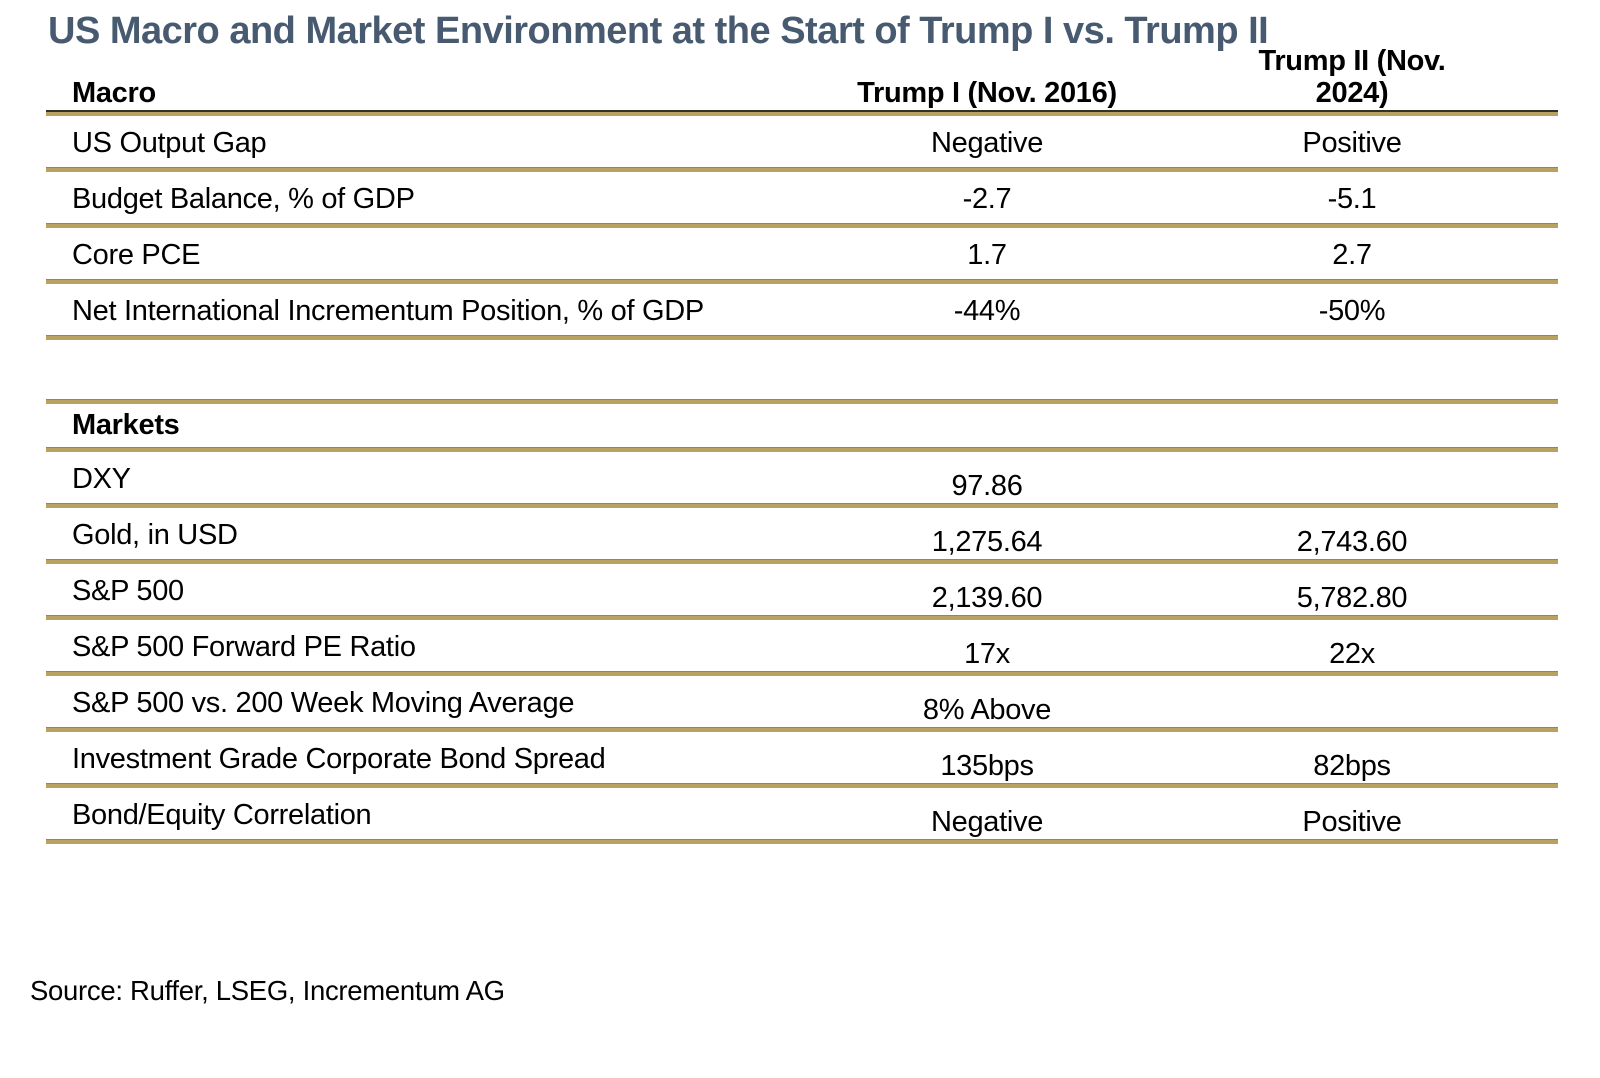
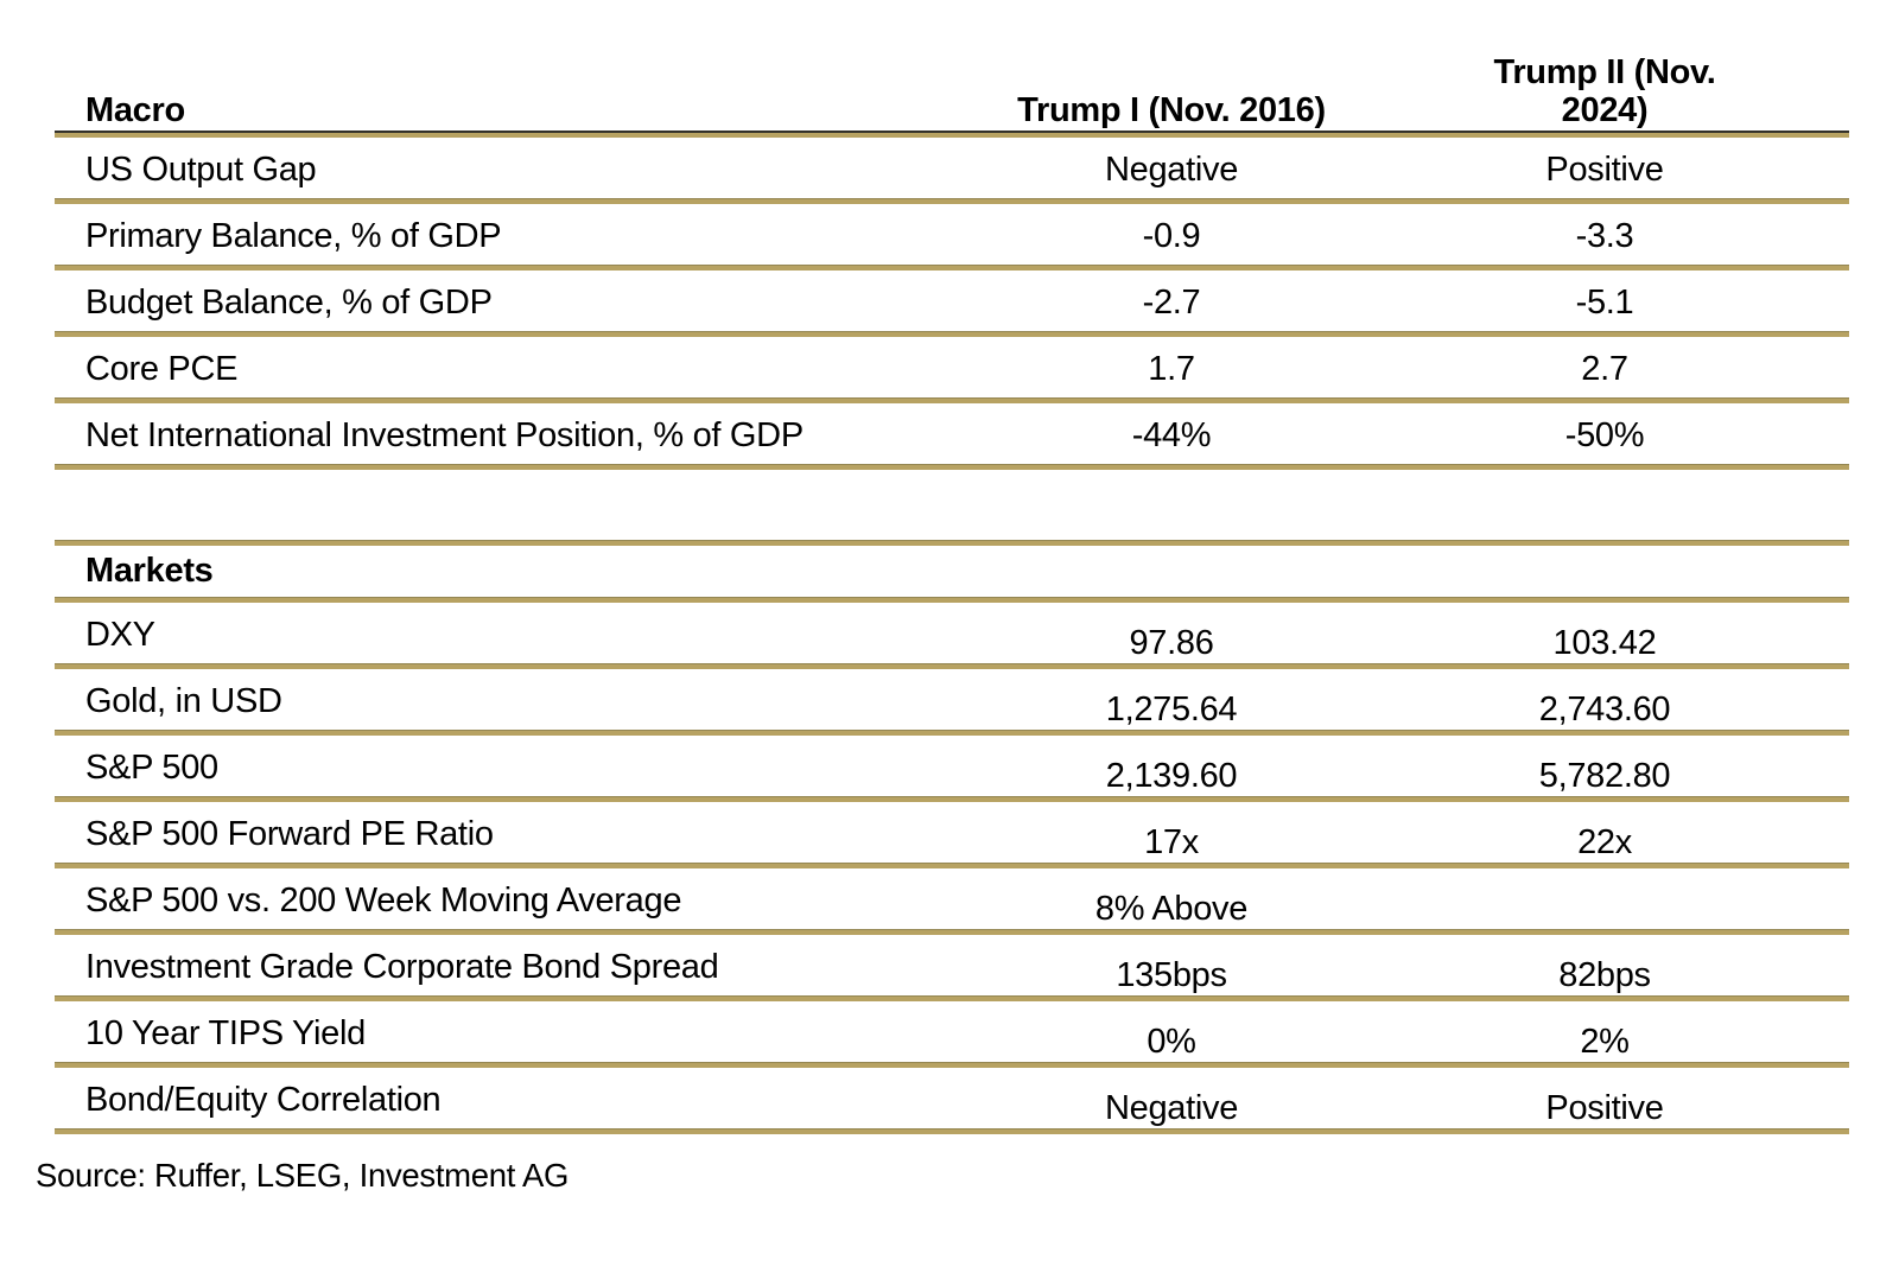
- US Macro and Market Environment at the Start of Trump I vs. Trump II
  Macro
  Trump I (Nov. 2016)
  Trump II (Nov. 2024)
  US Output Gap
  Negative
  Positive
+ Primary Balance, % of GDP
+ -0.9
+ -3.3
  Budget Balance, % of GDP
  -2.7
  -5.1
  Core PCE
  1.7
  2.7
- Net International Incrementum Position, % of GDP
+ Net International Investment Position, % of GDP
  -44%
  -50%
  Markets
  DXY
  97.86
+ 103.42
  Gold, in USD
  1,275.64
  2,743.60
  S&P 500
  2,139.60
  5,782.80
  S&P 500 Forward PE Ratio
  17x
  22x
  S&P 500 vs. 200 Week Moving Average
  8% Above
  Investment Grade Corporate Bond Spread
  135bps
  82bps
+ 10 Year TIPS Yield
+ 0%
+ 2%
  Bond/Equity Correlation
  Negative
  Positive
- Source: Ruffer, LSEG, Incrementum AG
+ Source: Ruffer, LSEG, Investment AG
